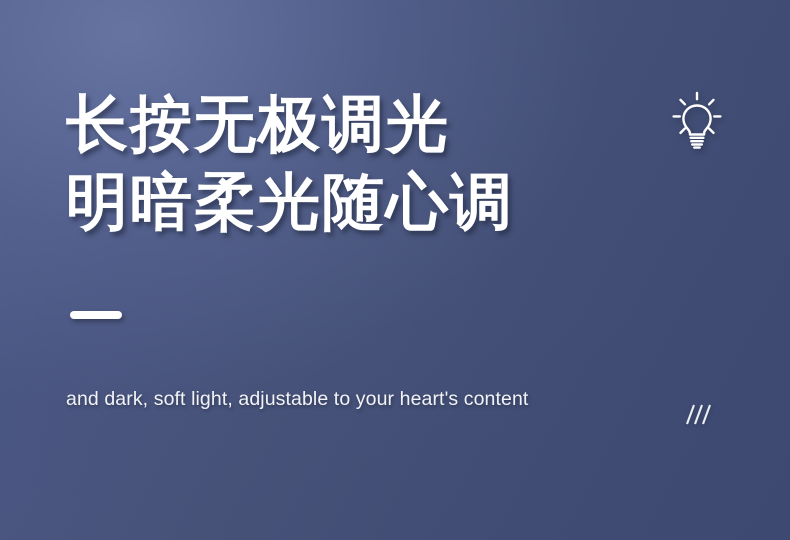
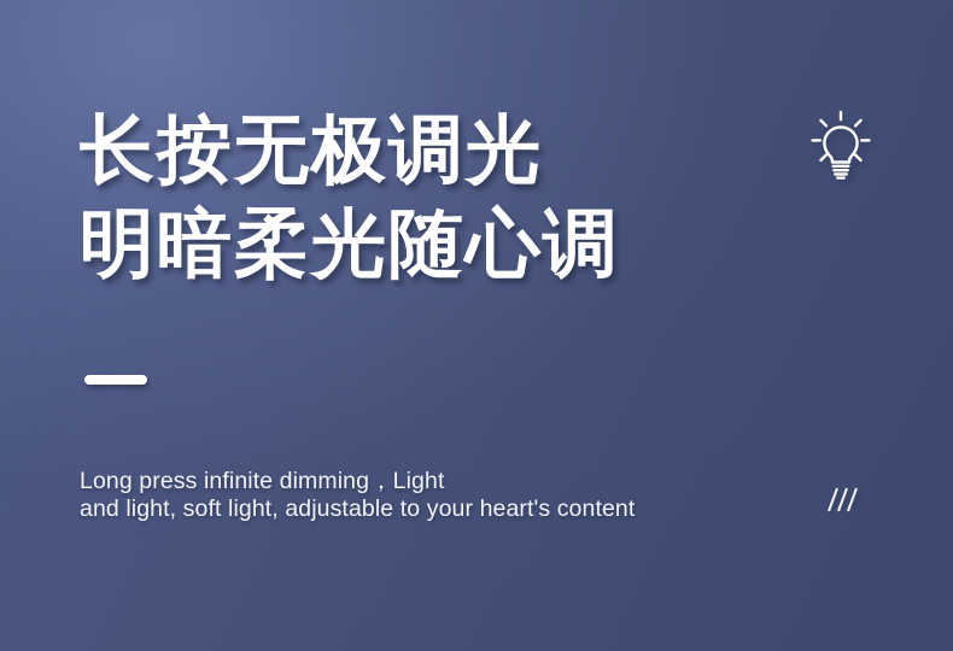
  长按无极调光
  明暗柔光随心调
+ Long press infinite dimming，Light
- and dark, soft light, adjustable to your heart's content
+ and light, soft light, adjustable to your heart's content
